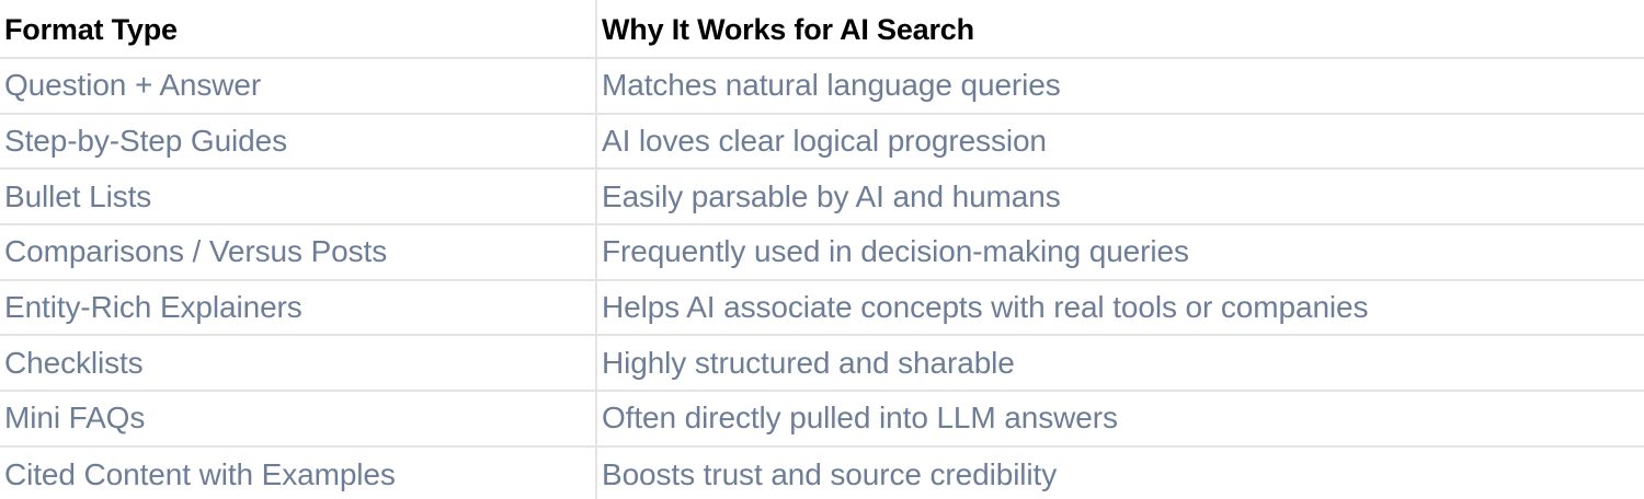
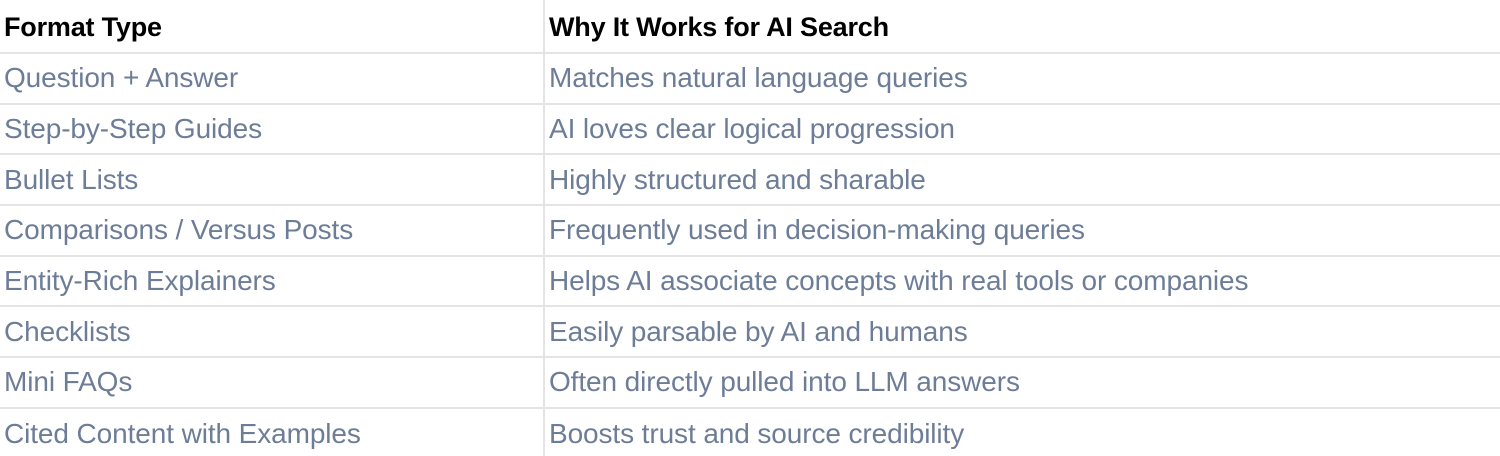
  Format Type	Why It Works for AI Search
  Question + Answer	Matches natural language queries
  Step-by-Step Guides	AI loves clear logical progression
- Bullet Lists	Easily parsable by AI and humans
+ Bullet Lists	Highly structured and sharable
  Comparisons / Versus Posts	Frequently used in decision-making queries
  Entity-Rich Explainers	Helps AI associate concepts with real tools or companies
- Checklists	Highly structured and sharable
+ Checklists	Easily parsable by AI and humans
  Mini FAQs	Often directly pulled into LLM answers
  Cited Content with Examples	Boosts trust and source credibility
